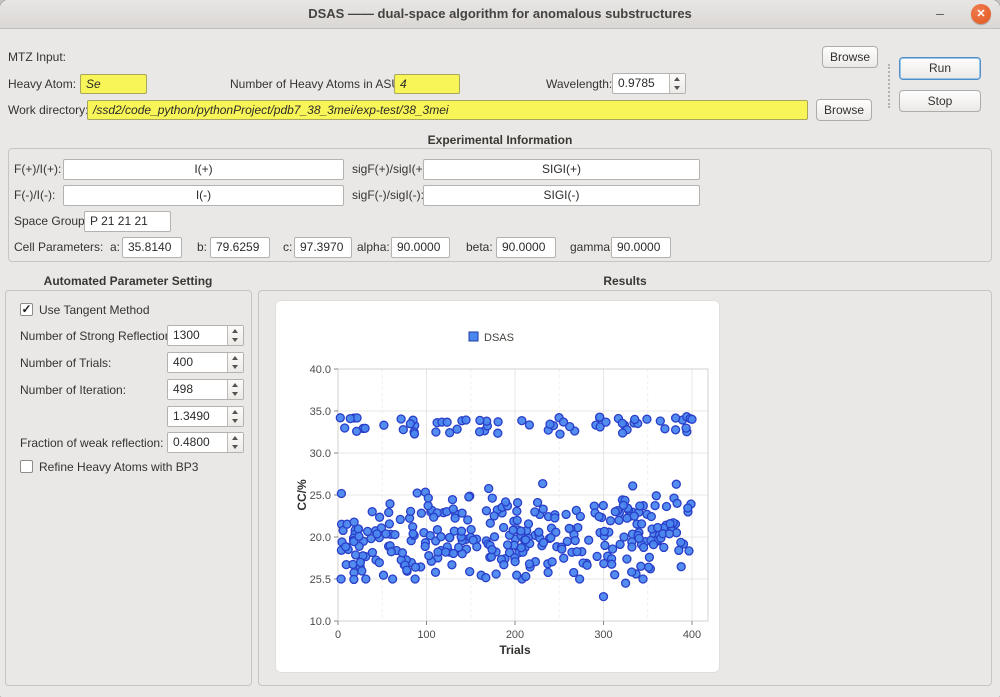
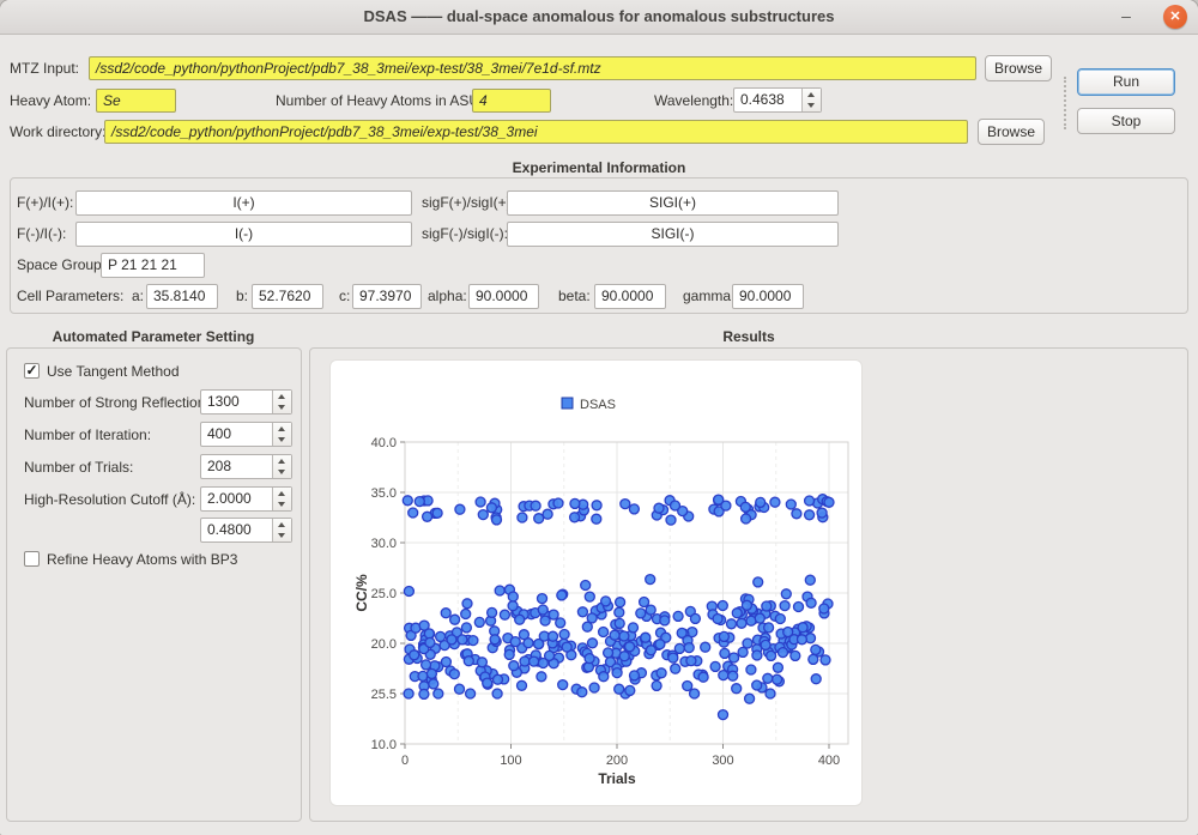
- DSAS —— dual-space algorithm for anomalous substructures
+ DSAS —— dual-space anomalous for anomalous substructures
  –
  ✕
  MTZ Input:
+ /ssd2/code_python/pythonProject/pdb7_38_3mei/exp-test/38_3mei/7e1d-sf.mtz
  Browse
  Run
  Heavy Atom:
  Se
  Number of Heavy Atoms in AS
  4
  Wavelength:
- 0.9785
+ 0.4638
  Stop
  Work directory
  /ssd2/code_python/pythonProject/pdb7_38_3mei/exp-test/38_3mei
  Browse
  Experimental Information
  F(+)/I(+):
  I(+)
  sigF(+)/sigI(+
  SIGI(+)
  F(-)/I(-):
  I(-)
  sigF(-)/sigI(-)
  SIGI(-)
  Space Group
  P 21 21 21
  Cell Parameters:
  a:
  35.8140
  b:
- 79.6259
+ 52.7620
  c:
  97.3970
  alpha:
  90.0000
  beta:
  90.0000
  gamma
  90.0000
  Automated Parameter Setting
  ✓
  Use Tangent Method
  Number of Strong Reflectio
  1300
- Number of Trials:
+ Number of Iteration:
  400
- Number of Iteration:
+ Number of Trials:
- 498
+ 208
+ High-Resolution Cutoff (Å):
- 1.3490
+ 2.0000
- Fraction of weak reflection:
  0.4800
  Refine Heavy Atoms with BP3
  Results
  0
  100
  200
  300
  400
  10.0
  25.5
  20.0
  25.0
  30.0
  35.0
  40.0
  Trials
  DSAS
